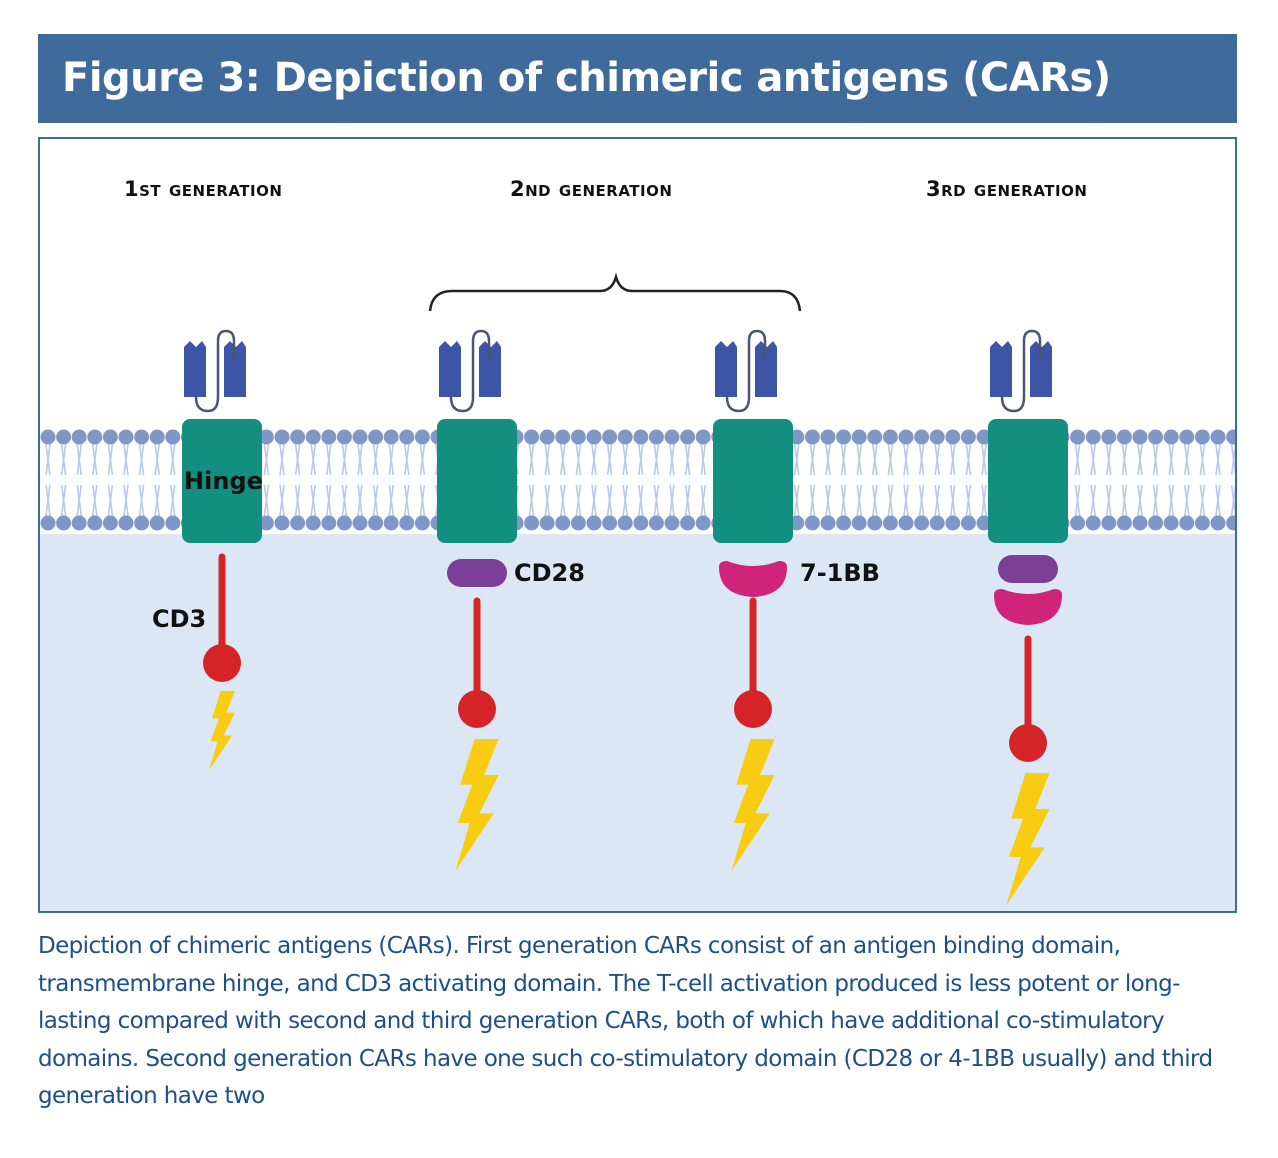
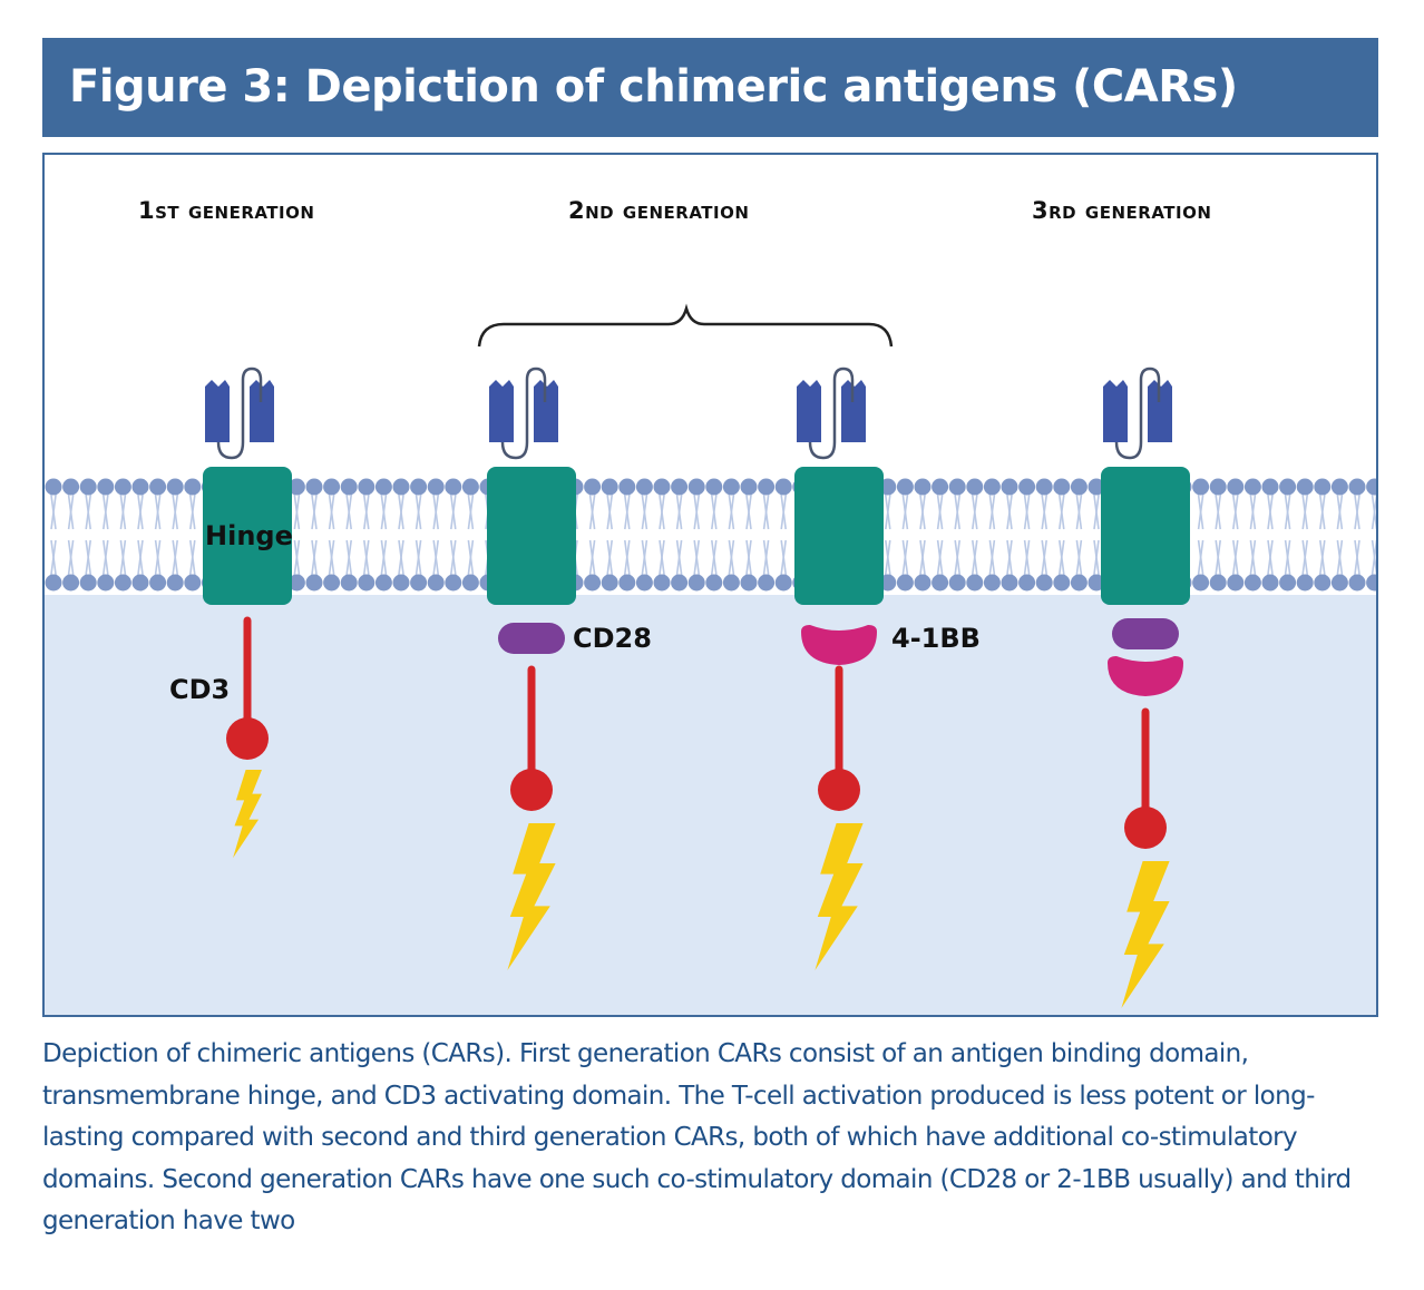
  Figure 3: Depiction of chimeric antigens (CARs)
  1st generation
  2nd generation
  3rd generation
  Hinge
  CD3
  CD28
- 7-1BB
+ 4-1BB
- Depiction of chimeric antigens (CARs). First generation CARs consist of an antigen binding domain, transmembrane hinge, and CD3 activating domain. The T-cell activation produced is less potent or long-lasting compared with second and third generation CARs, both of which have additional co-stimulatory domains. Second generation CARs have one such co-stimulatory domain (CD28 or 4-1BB usually) and third generation have two
+ Depiction of chimeric antigens (CARs). First generation CARs consist of an antigen binding domain, transmembrane hinge, and CD3 activating domain. The T-cell activation produced is less potent or long-lasting compared with second and third generation CARs, both of which have additional co-stimulatory domains. Second generation CARs have one such co-stimulatory domain (CD28 or 2-1BB usually) and third generation have two
